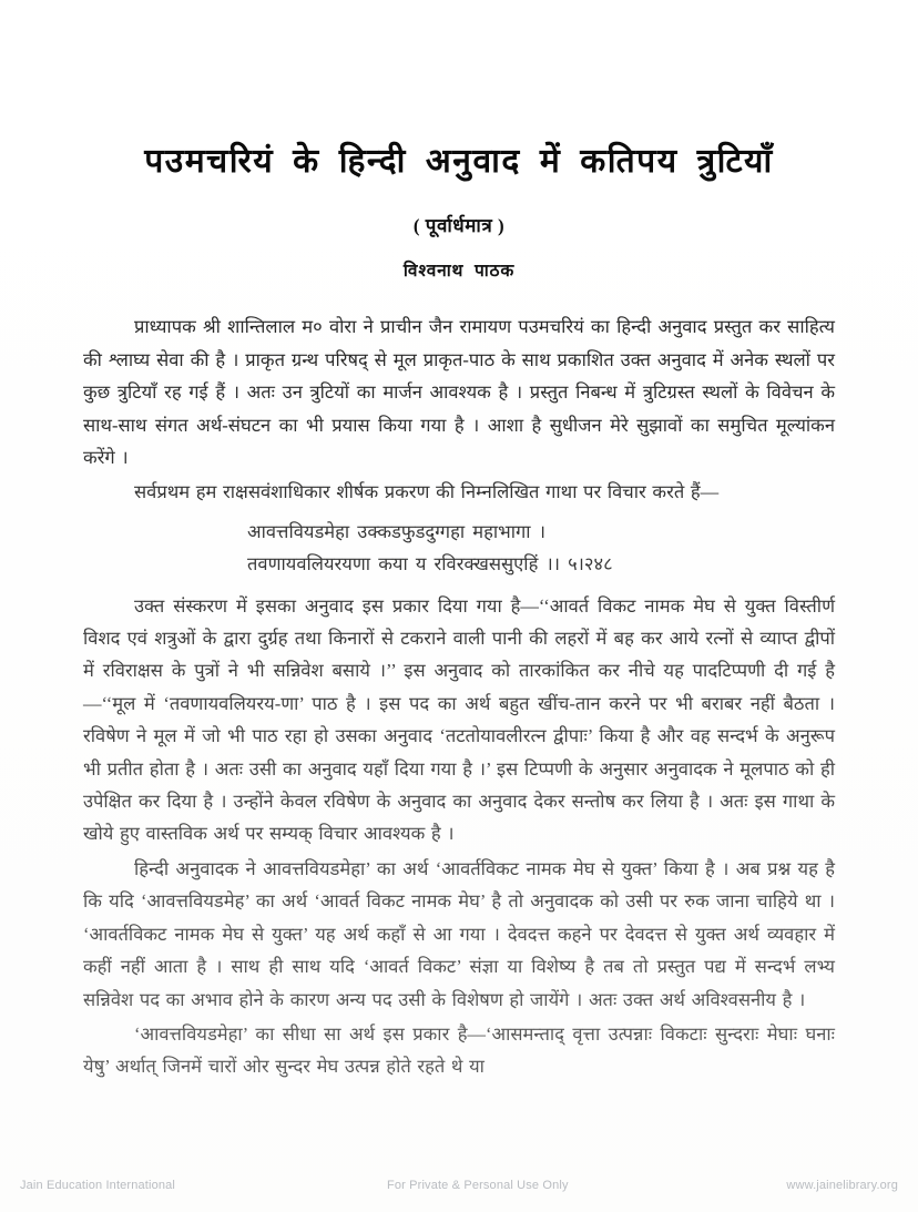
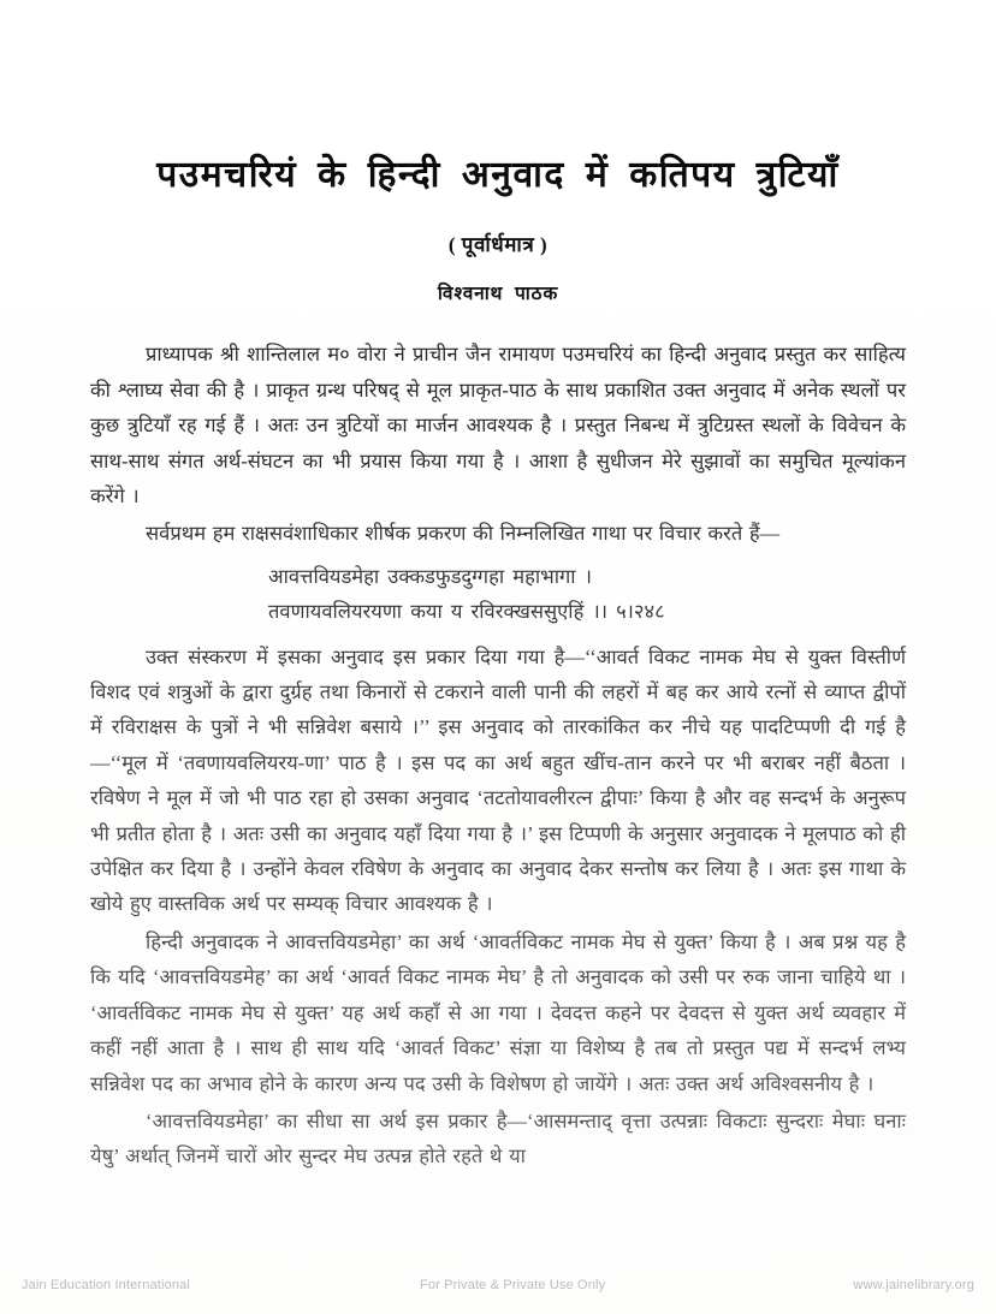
  Jain Education International
- For Private & Personal Use Only
+ For Private & Private Use Only
  www.jainelibrary.org
